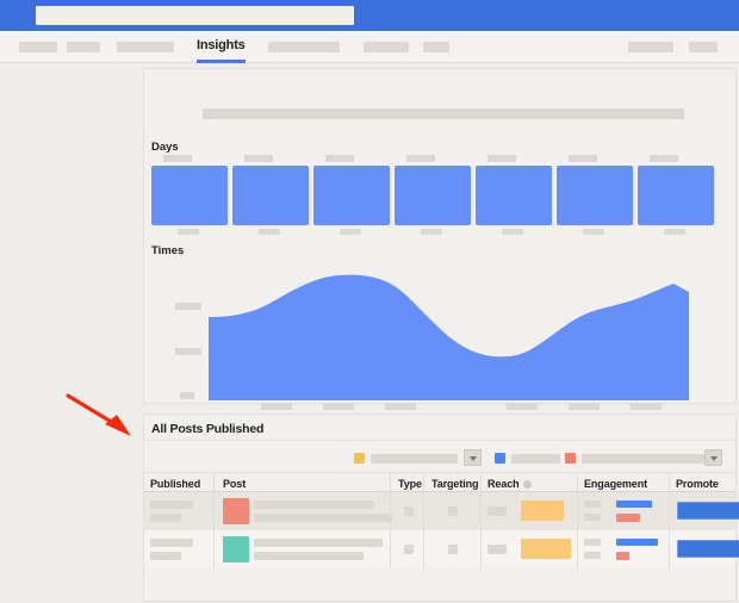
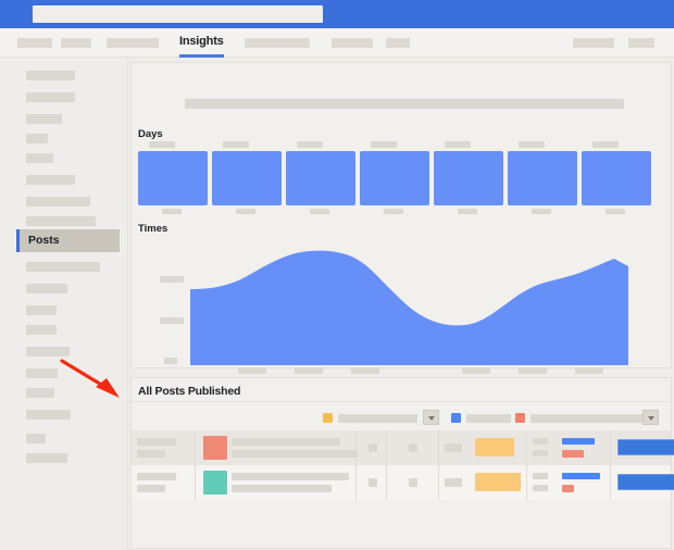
  Insights
+ Posts
  Days
  Times
  All Posts Published
- Published
- Post
- Type
- Targeting
- Reach
- Engagement
- Promote
